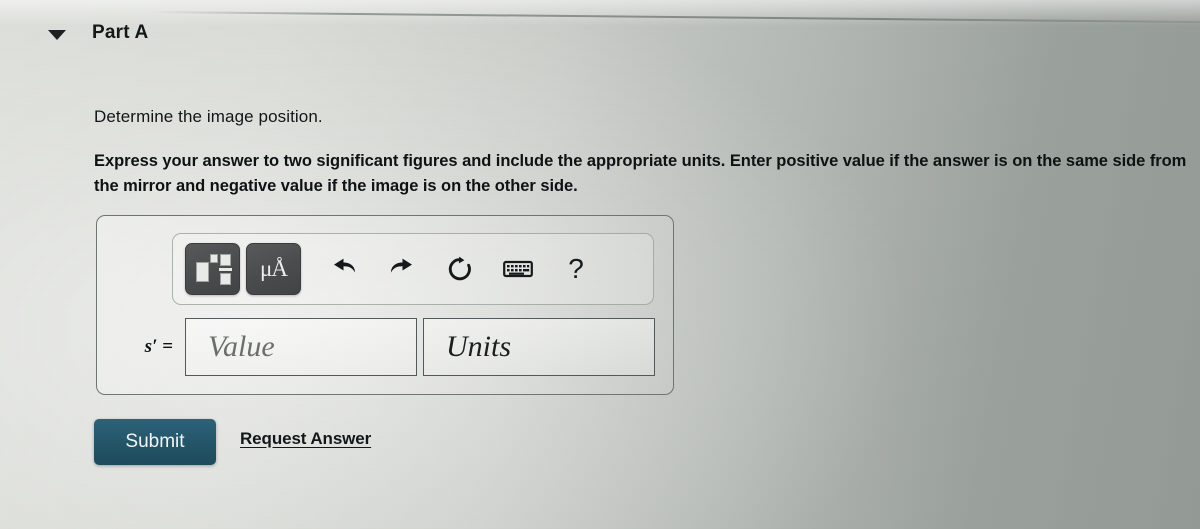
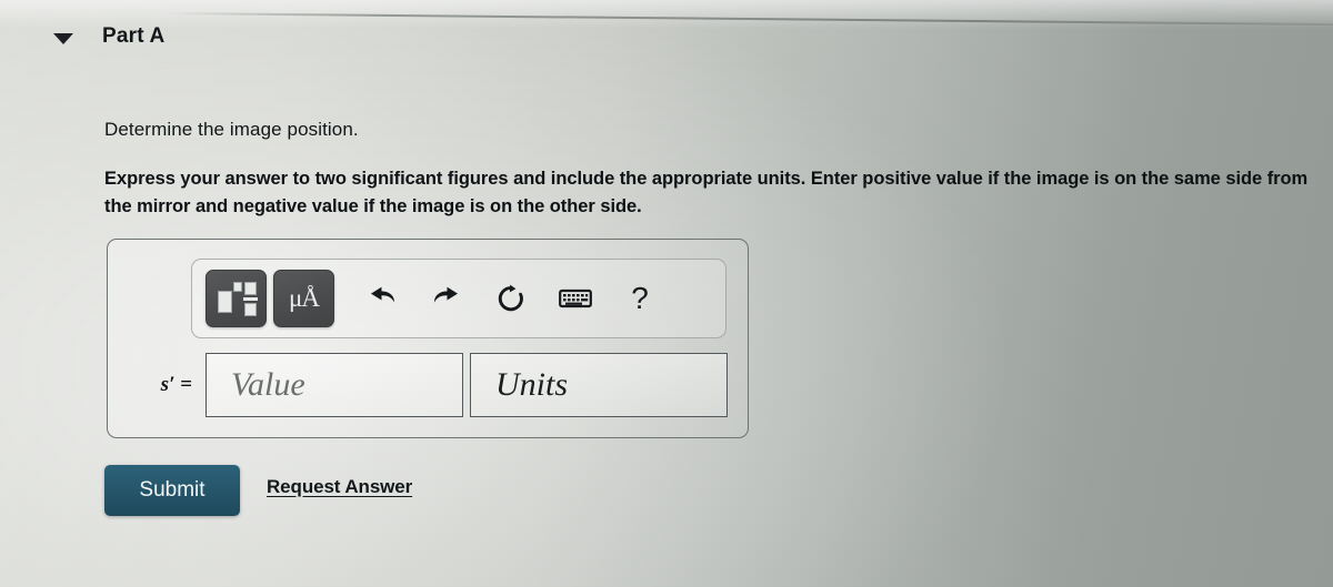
  Part A
  Determine the image position.
- Express your answer to two significant figures and include the appropriate units. Enter positive value if the answer is on the same side from the mirror and negative value if the image is on the other side.
+ Express your answer to two significant figures and include the appropriate units. Enter positive value if the image is on the same side from the mirror and negative value if the image is on the other side.
  μÅ
  ?
  s′ =
  Value
  Units
  Submit
  Request Answer
